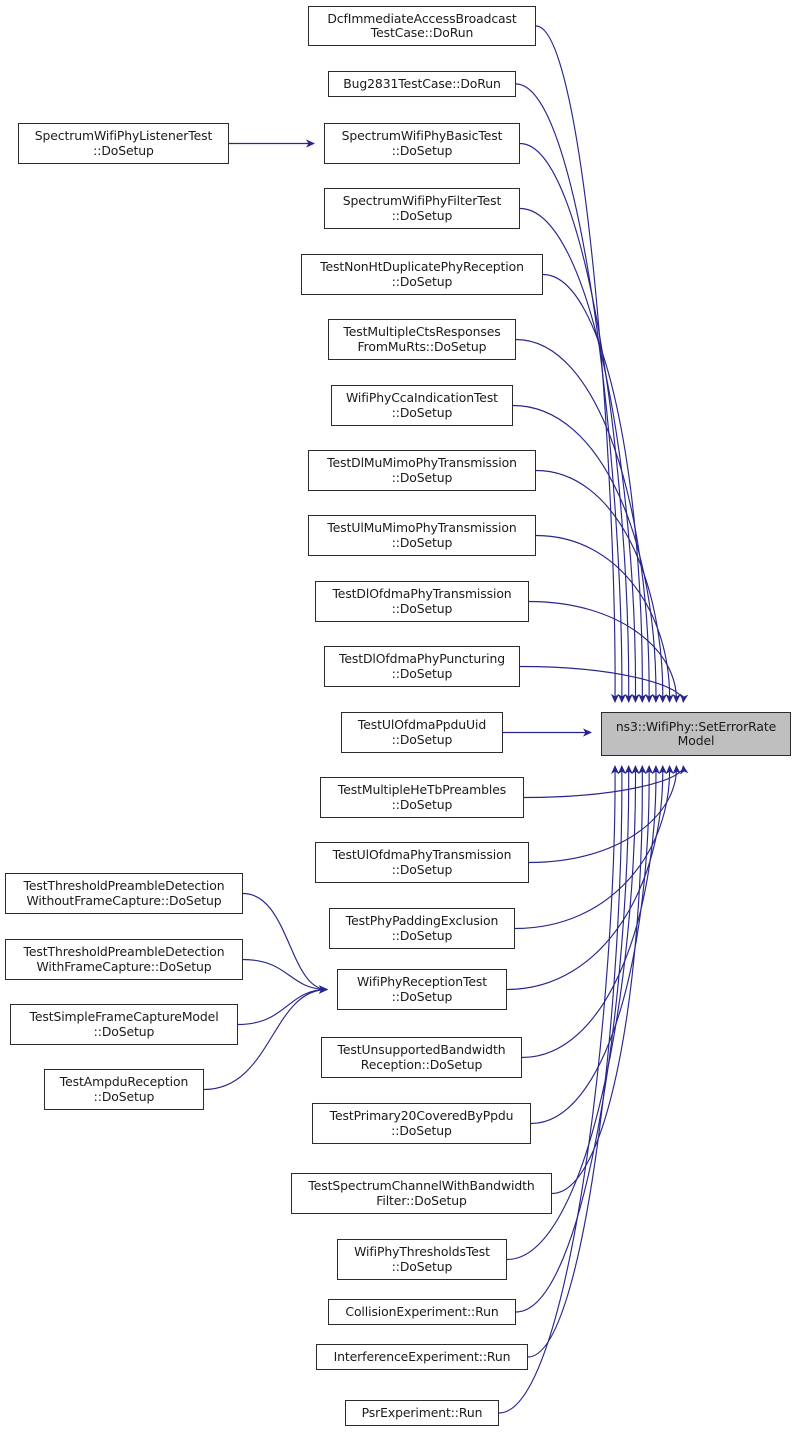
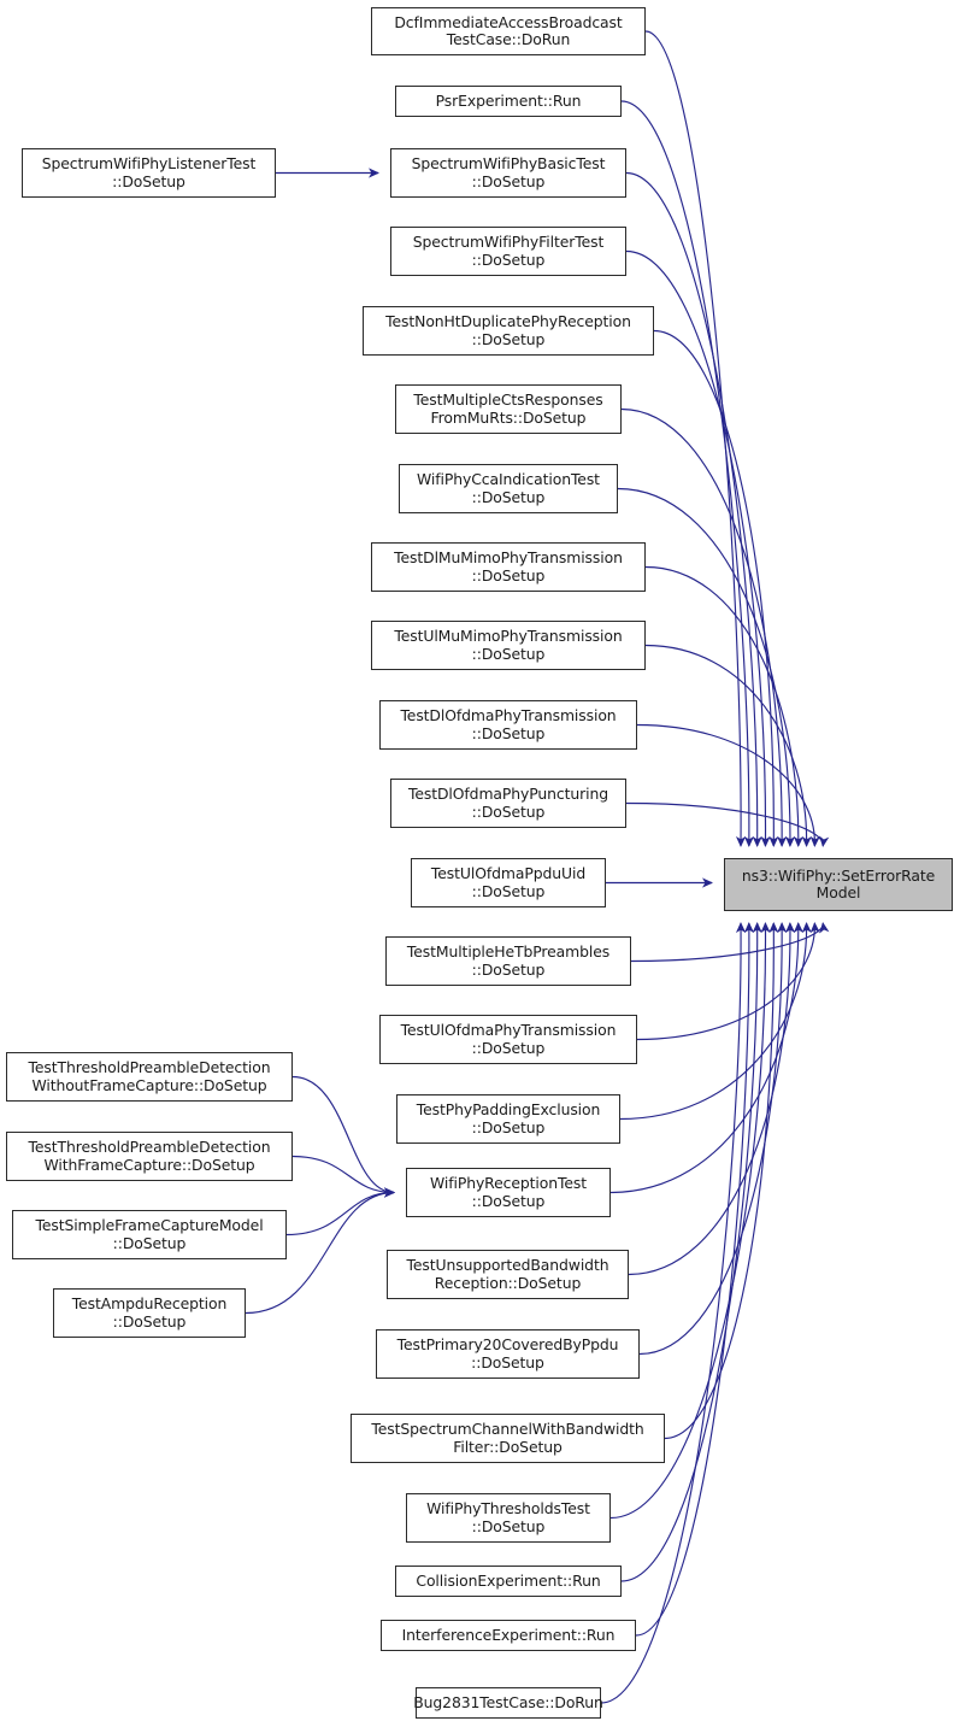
  DcfImmediateAccessBroadcast
  TestCase::DoRun
- Bug2831TestCase::DoRun
+ PsrExperiment::Run
  SpectrumWifiPhyBasicTest
  ::DoSetup
  SpectrumWifiPhyFilterTest
  ::DoSetup
  TestNonHtDuplicatePhyReception
  ::DoSetup
  TestMultipleCtsResponses
  FromMuRts::DoSetup
  WifiPhyCcaIndicationTest
  ::DoSetup
  TestDlMuMimoPhyTransmission
  ::DoSetup
  TestUlMuMimoPhyTransmission
  ::DoSetup
  TestDlOfdmaPhyTransmission
  ::DoSetup
  TestDlOfdmaPhyPuncturing
  ::DoSetup
  TestUlOfdmaPpduUid
  ::DoSetup
  TestMultipleHeTbPreambles
  ::DoSetup
  TestUlOfdmaPhyTransmission
  ::DoSetup
  TestPhyPaddingExclusion
  ::DoSetup
  WifiPhyReceptionTest
  ::DoSetup
  TestUnsupportedBandwidth
  Reception::DoSetup
  TestPrimary20CoveredByPpdu
  ::DoSetup
  TestSpectrumChannelWithBandwidth
  Filter::DoSetup
  WifiPhyThresholdsTest
  ::DoSetup
  CollisionExperiment::Run
  InterferenceExperiment::Run
- PsrExperiment::Run
+ Bug2831TestCase::DoRun
  SpectrumWifiPhyListenerTest
  ::DoSetup
  TestThresholdPreambleDetection
  WithoutFrameCapture::DoSetup
  TestThresholdPreambleDetection
  WithFrameCapture::DoSetup
  TestSimpleFrameCaptureModel
  ::DoSetup
  TestAmpduReception
  ::DoSetup
  ns3::WifiPhy::SetErrorRate
  Model
